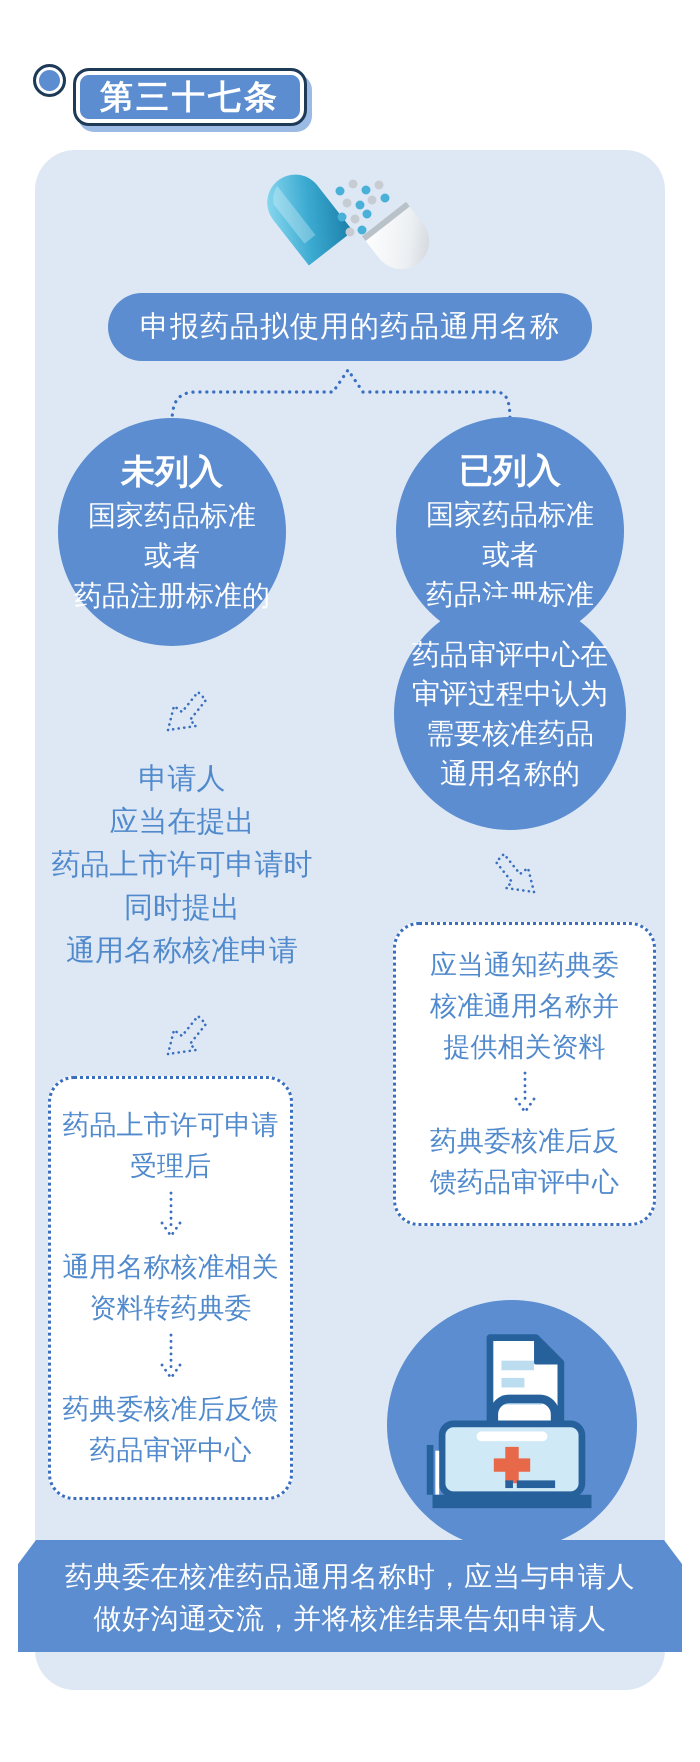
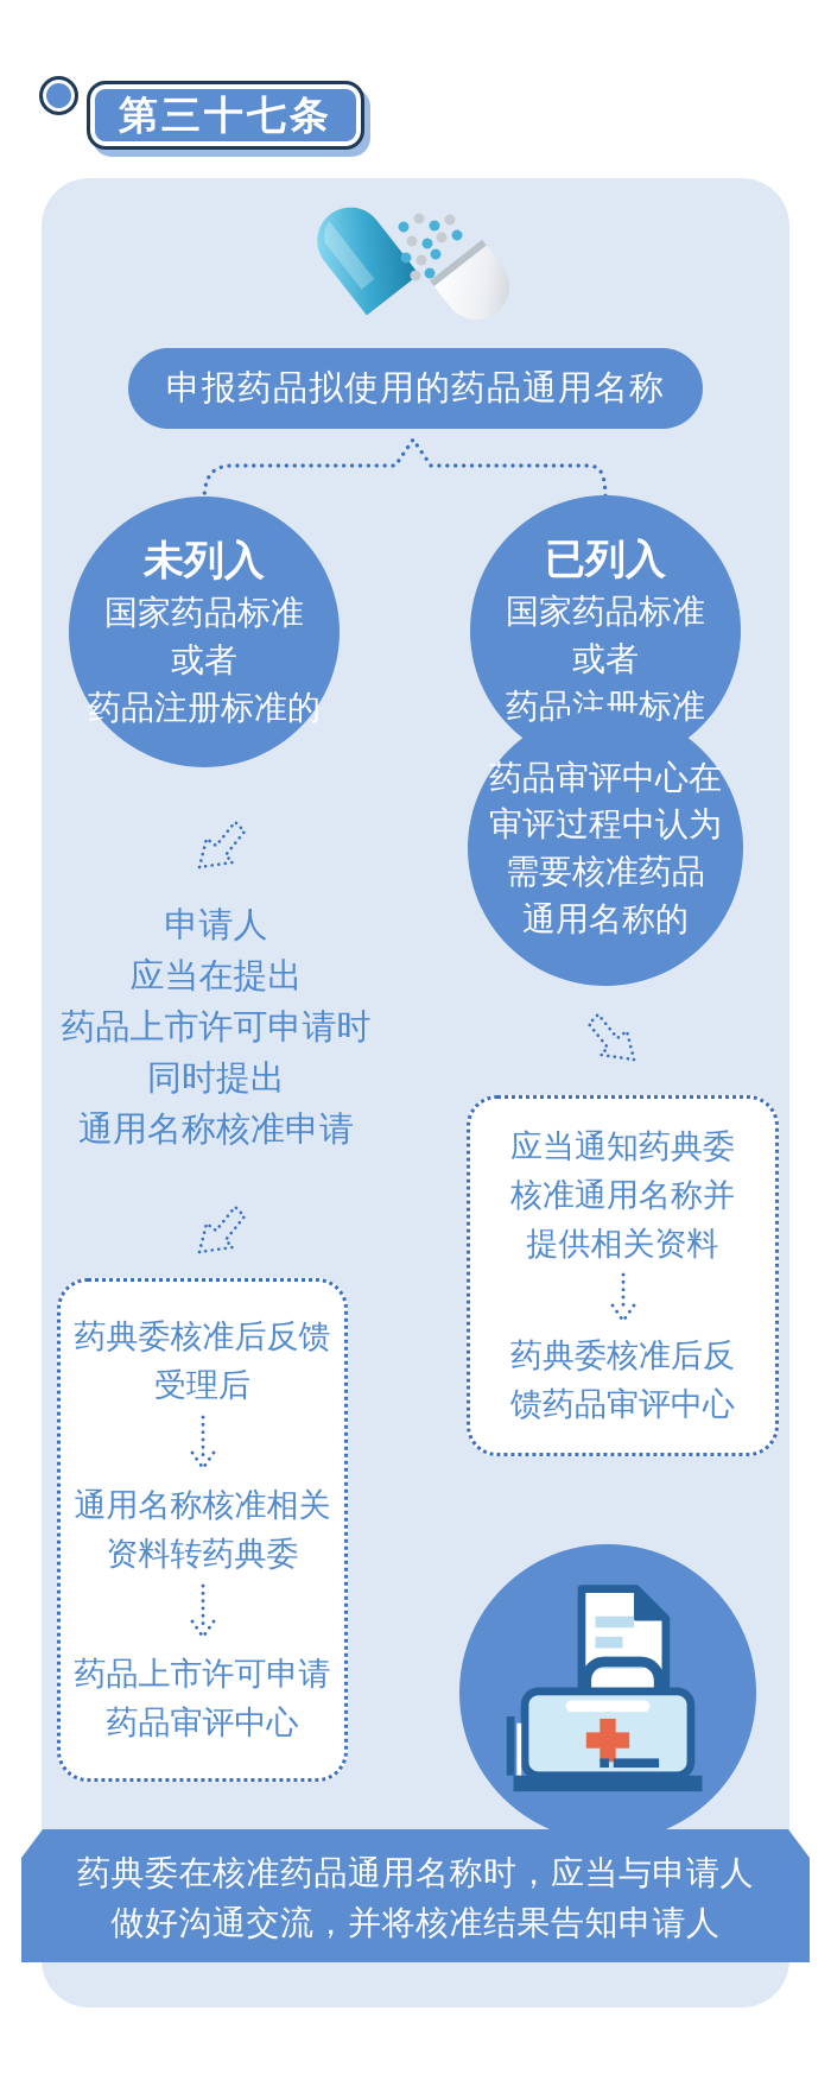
  第三十七条
  申报药品拟使用的药品通用名称
  未列入
  国家药品标准
  或者
  药品注册标准的
  已列入
  国家药品标准
  或者
  药品注册标准
  药品审评中心在
  审评过程中认为
  需要核准药品
  通用名称的
  申请人
  应当在提出
  药品上市许可申请时
  同时提出
  通用名称核准申请
- 药品上市许可申请
+ 药典委核准后反馈
  受理后
  通用名称核准相关
  资料转药典委
- 药典委核准后反馈
+ 药品上市许可申请
  药品审评中心
  应当通知药典委
  核准通用名称并
  提供相关资料
  药典委核准后反
  馈药品审评中心
  药典委在核准药品通用名称时，应当与申请人
  做好沟通交流，并将核准结果告知申请人
